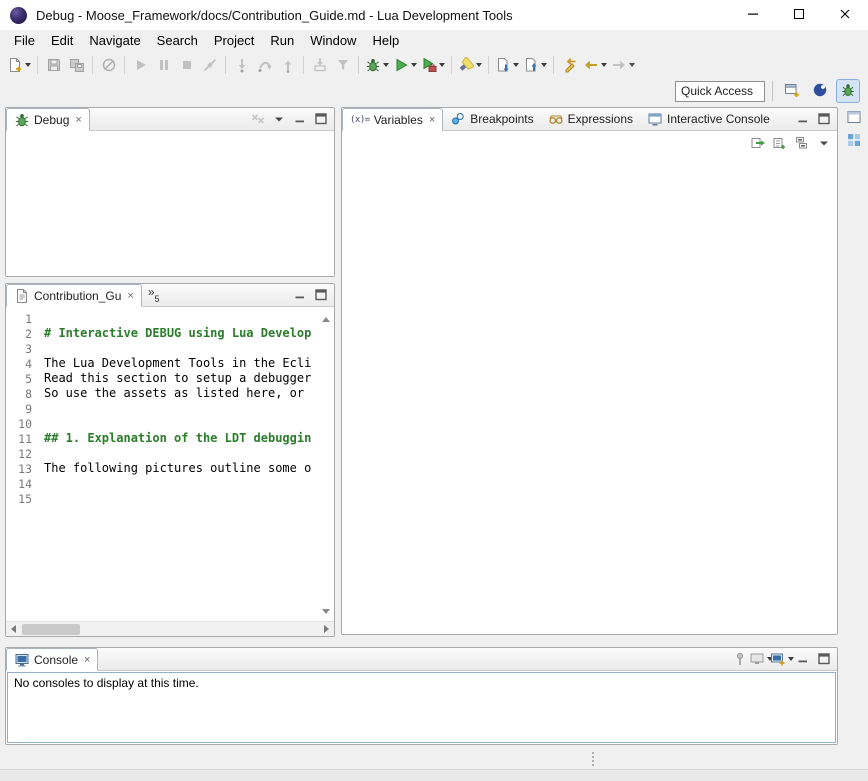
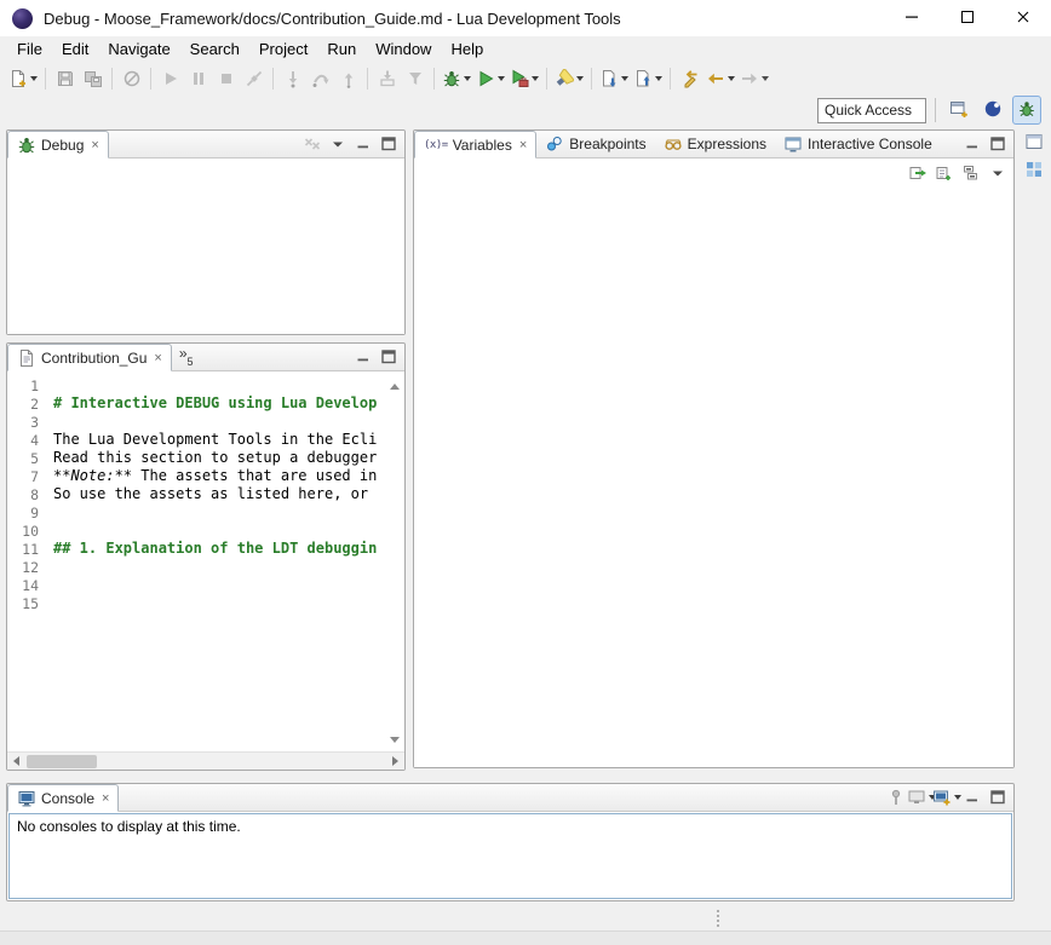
  Debug - Moose_Framework/docs/Contribution_Guide.md - Lua Development Tools
  File
  Edit
  Navigate
  Search
  Project
  Run
  Window
  Help
  Quick Access
  Debug
  ×
  (x)=
  Variables
  ×
  Breakpoints
  Expressions
  Interactive Console
  Contribution_Gu
  ×
  »
  5
  1
  2
  # Interactive DEBUG using Lua Develop
  3
  4
  The Lua Development Tools in the Ecli
  5
  Read this section to setup a debugger
+ 7
+ **Note:** The assets that are used in
  8
  So use the assets as listed here, or
  9
  10
  11
  ## 1. Explanation of the LDT debuggin
  12
- 13
- The following pictures outline some o
  14
  15
  Console
  ×
  No consoles to display at this time.
